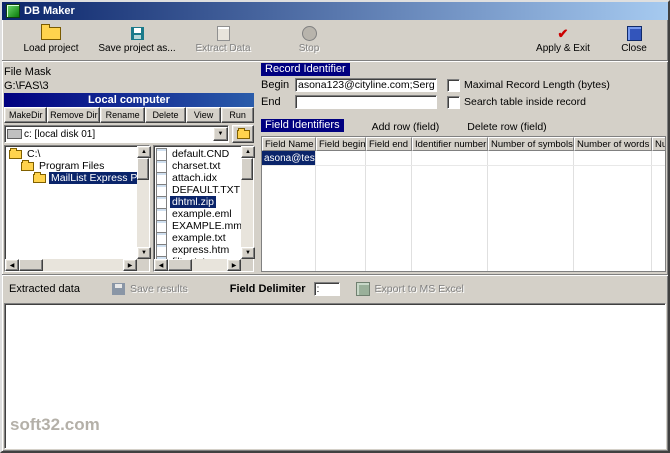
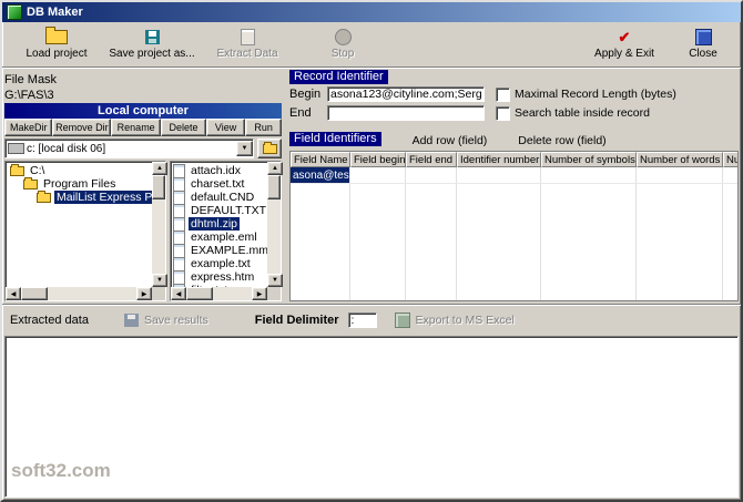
  DB Maker
  Load project
  Save project as...
  Extract Data
  Stop
  ✔
  Apply & Exit
  Close
  File Mask
  G:\FAS\3
  Local computer
  MakeDir
  Remove Dir
  Rename
  Delete
  View
  Run
- c: [local disk 01]
+ c: [local disk 06]
  C:\
  Program Files
  MailList Express P
- default.CND
+ attach.idx
  charset.txt
- attach.idx
+ default.CND
  DEFAULT.TXT
  dhtml.zip
  example.eml
  EXAMPLE.mm
  example.txt
  express.htm
  Record Identifier
  Begin
  asona123@cityline.com;Serg
  Maximal Record Length (bytes)
  End
  Search table inside record
  Field Identifiers
  Add row (field)
  Delete row (field)
  Field Name
  Field begin
  Field end
  Identifier number
  Number of symbols
  Number of words
  asona@tes
  Extracted data
  Save results
  Field Delimiter
  :
  Export to MS Excel
  soft32.com
